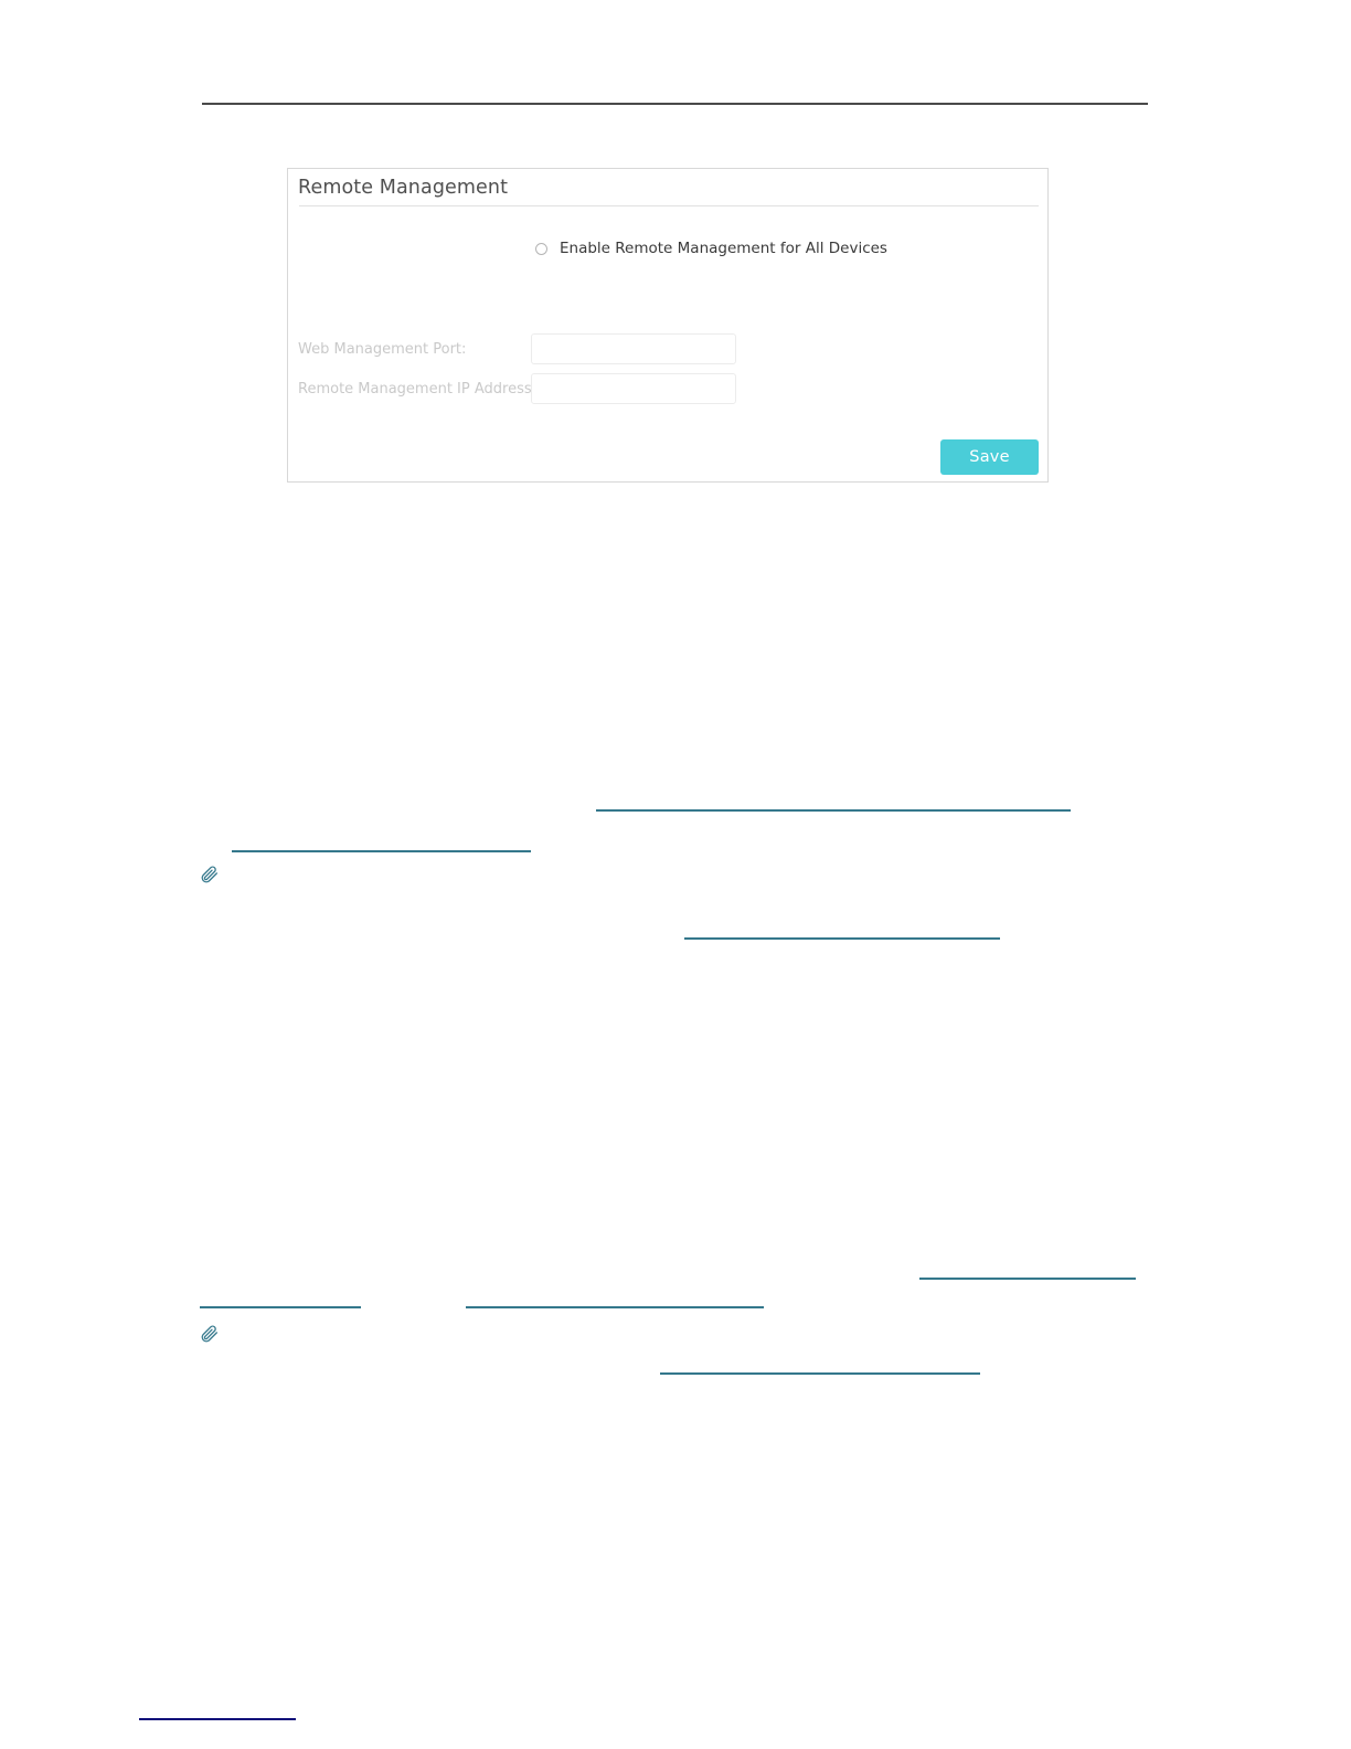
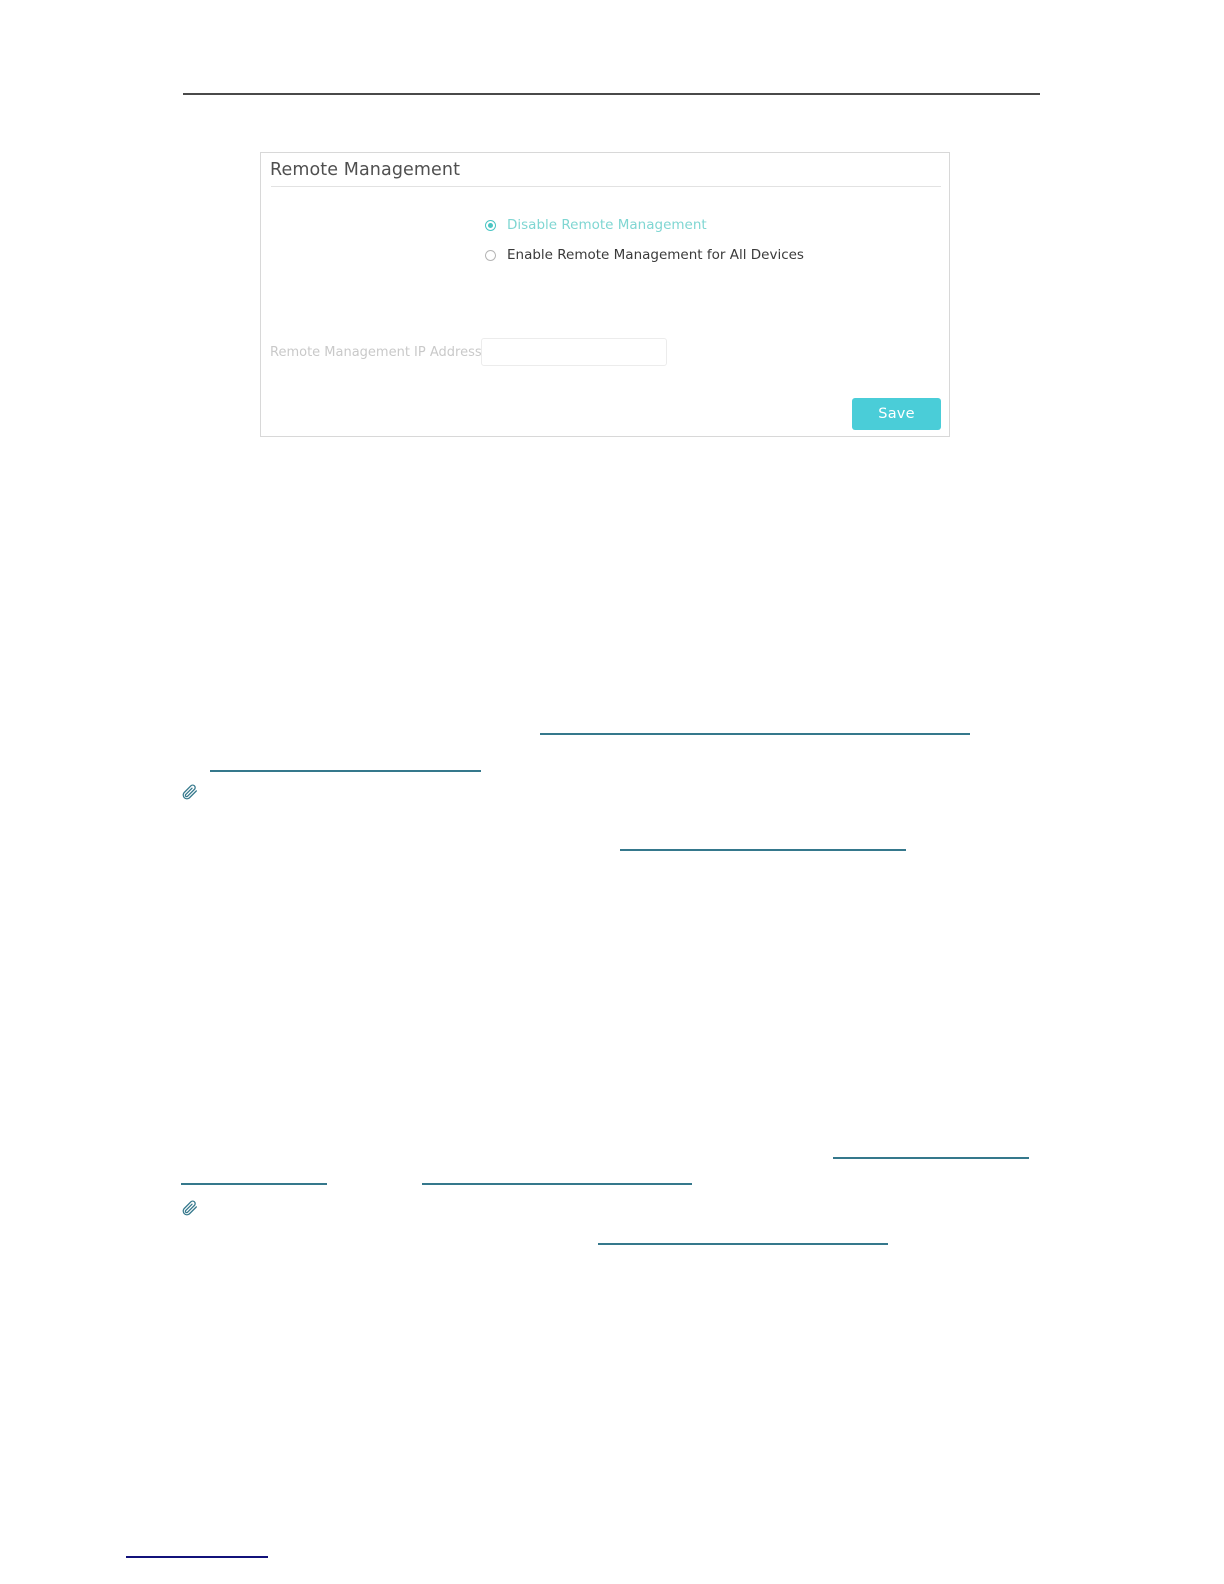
  Remote Management
+ Disable Remote Management
  Enable Remote Management for All Devices
- Web Management Port:
  Remote Management IP Address
  Save
